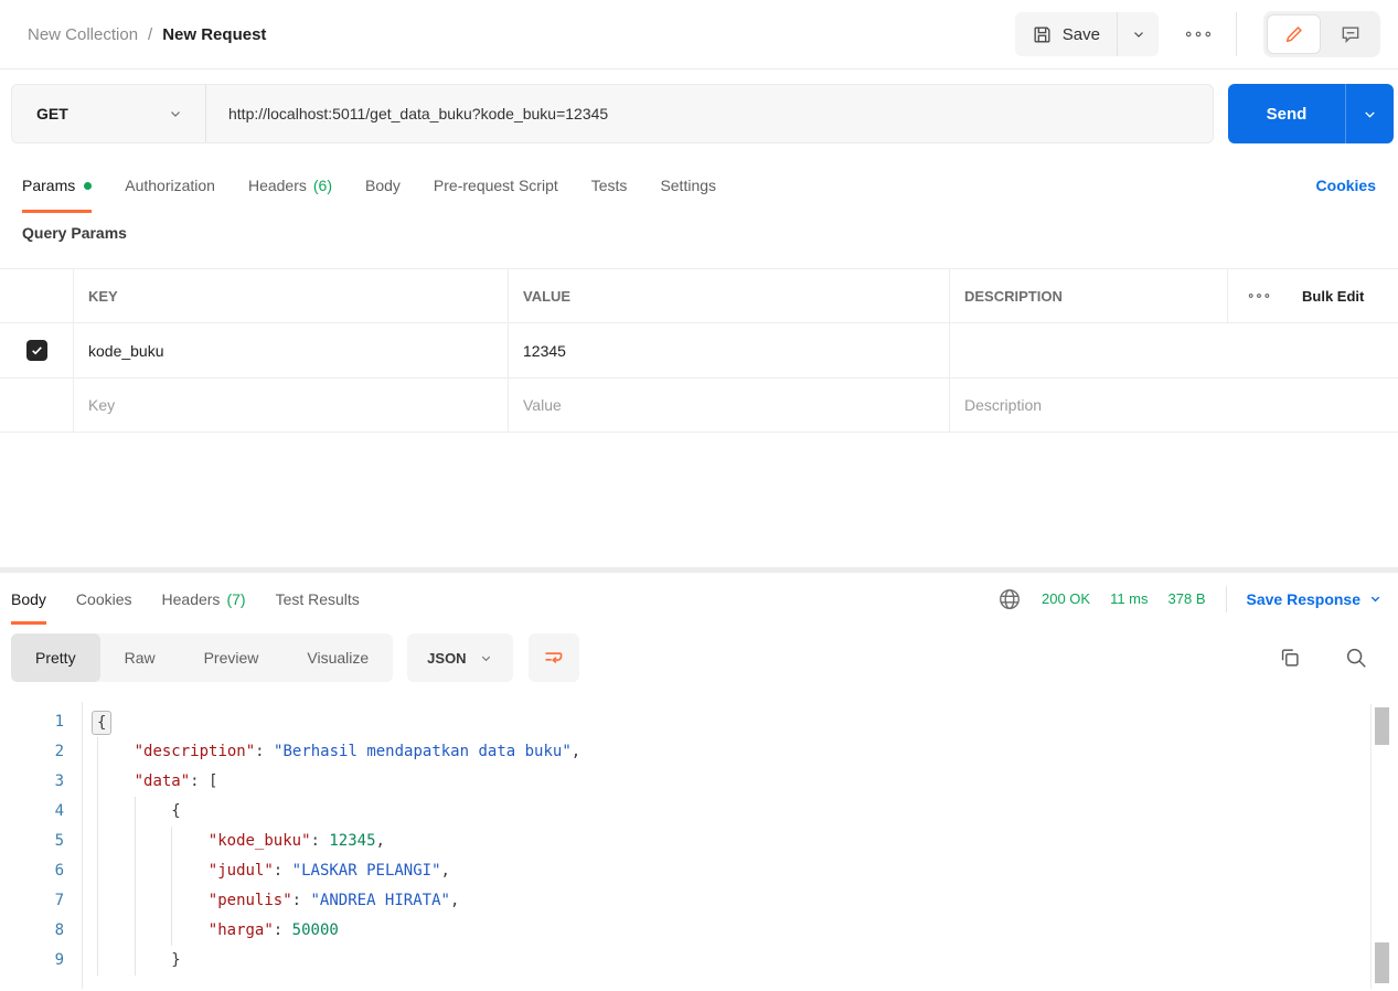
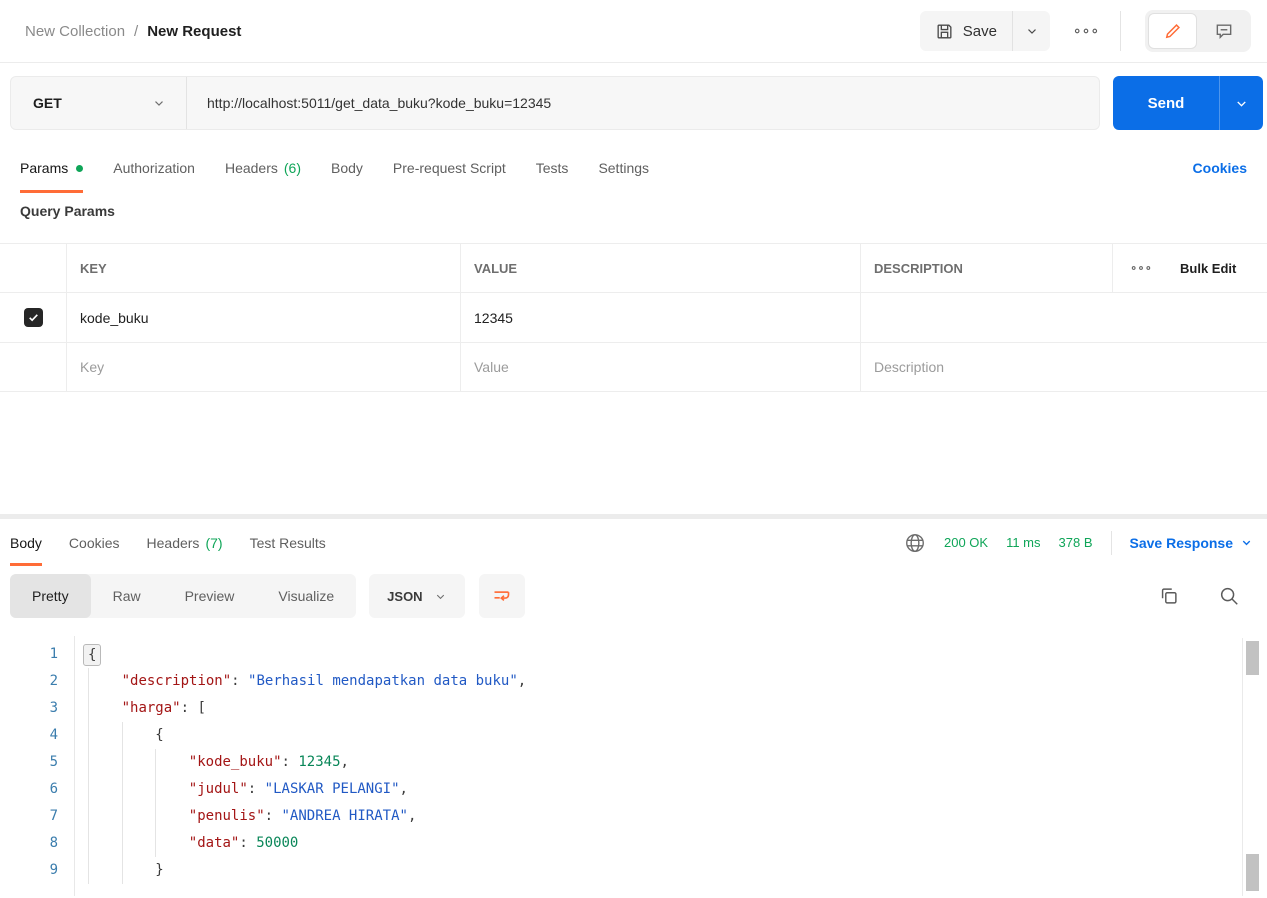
  New Collection
  /
  New Request
  Save
  GET
  http://localhost:5011/get_data_buku?kode_buku=12345
  Send
  Params
  Authorization
  Headers
  (6)
  Body
  Pre-request Script
  Tests
  Settings
  Cookies
  Query Params
  KEY
  VALUE
  DESCRIPTION
  Bulk Edit
  kode_buku
  12345
  Key
  Value
  Description
  Body
  Cookies
  Headers
  (7)
  Test Results
  200 OK
  11 ms
  378 B
  Save Response
  Pretty
  Raw
  Preview
  Visualize
  JSON
  1
  {
  2
  "description"
  :
  "Berhasil mendapatkan data buku"
  ,
  3
- "data"
+ "harga"
  : [
  4
  {
  5
  "kode_buku"
  :
  12345
  ,
  6
  "judul"
  :
  "LASKAR PELANGI"
  ,
  7
  "penulis"
  :
  "ANDREA HIRATA"
  ,
  8
- "harga"
+ "data"
  :
  50000
  9
  }
